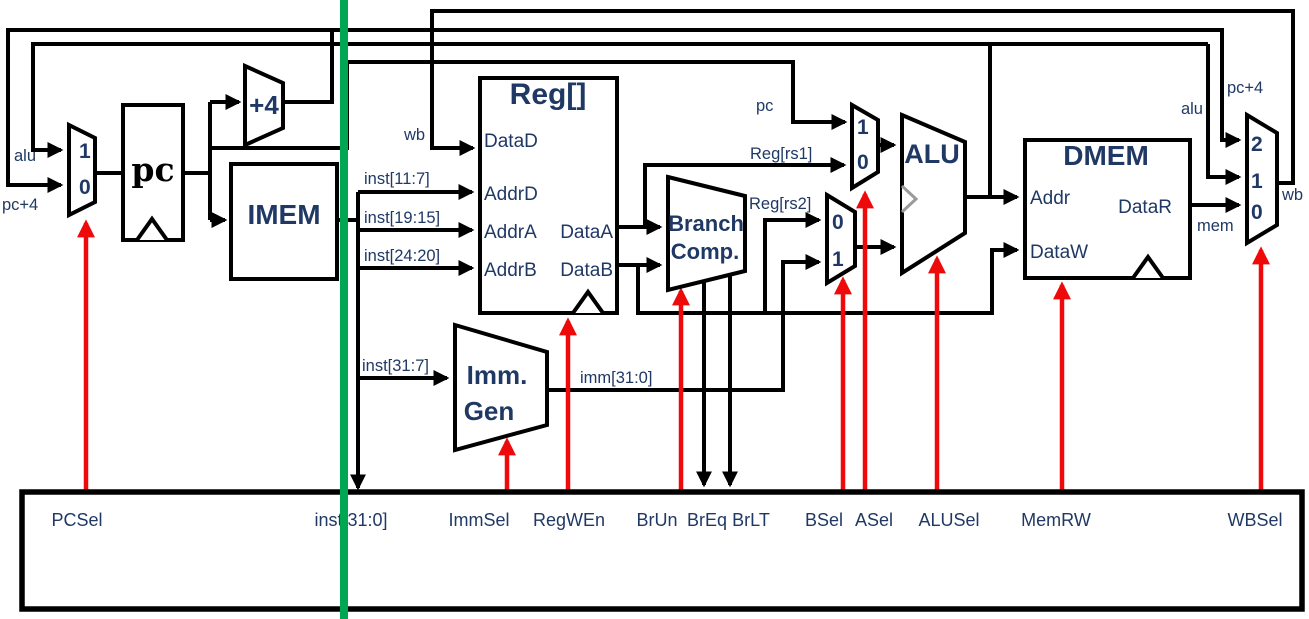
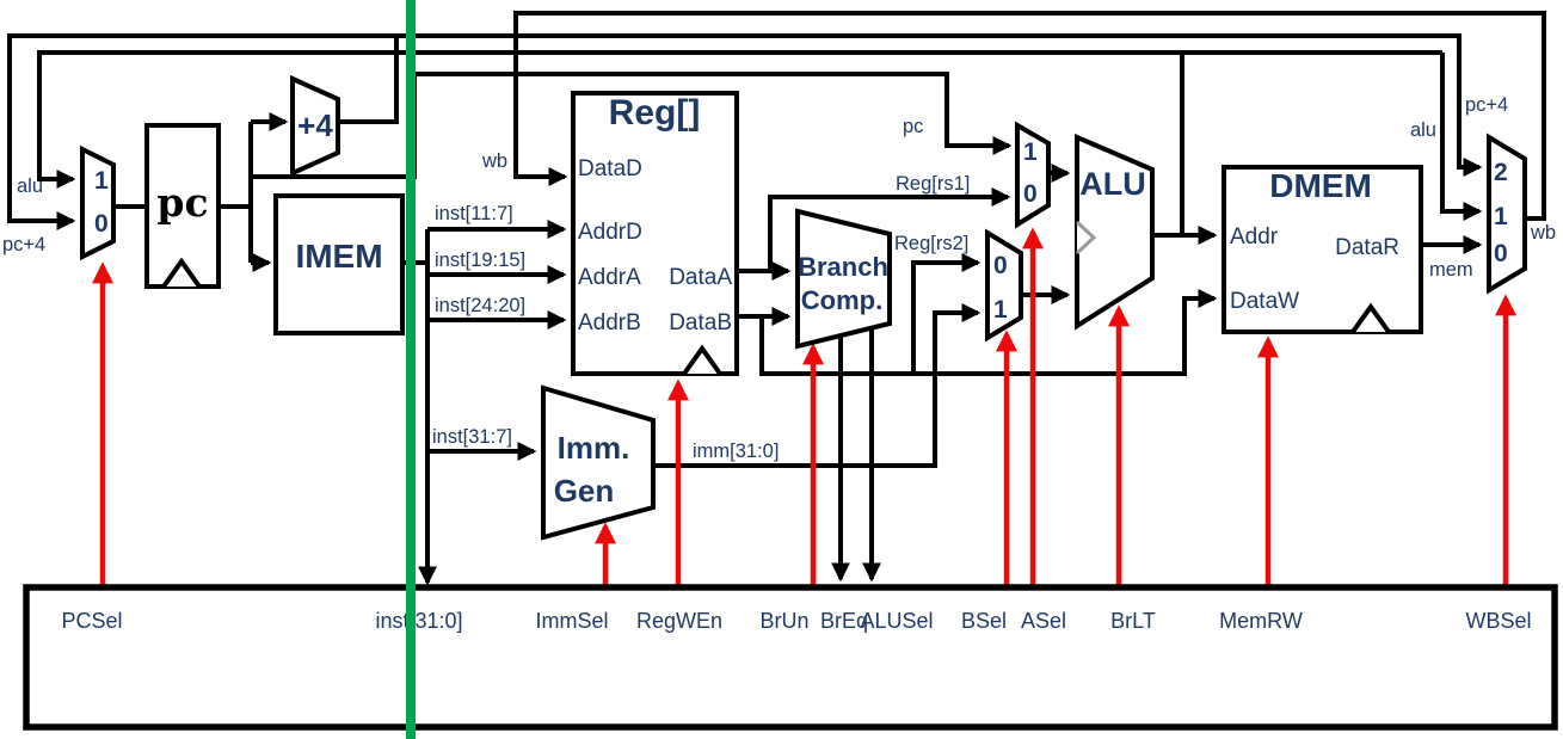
  pc
  +4
  IMEM
  Reg[]
  Branch
  Comp.
  Imm.
  Gen
  ALU
  DMEM
  DataD
  AddrD
  AddrA
  AddrB
  DataA
  DataB
  Addr
  DataW
  DataR
  1
  0
  1
  0
  0
  1
  2
  1
  0
  alu
  pc+4
  wb
  pc
  Reg[rs1]
  Reg[rs2]
  inst[11:7]
  inst[19:15]
  inst[24:20]
  inst[31:7]
  imm[31:0]
  alu
  pc+4
  mem
  wb
  PCSel
  inst31:0]
  ImmSel
  RegWEn
  BrUn
  BrEq
- BrLT
+ ALUSel
  BSel
  ASel
- ALUSel
+ BrLT
  MemRW
  WBSel
